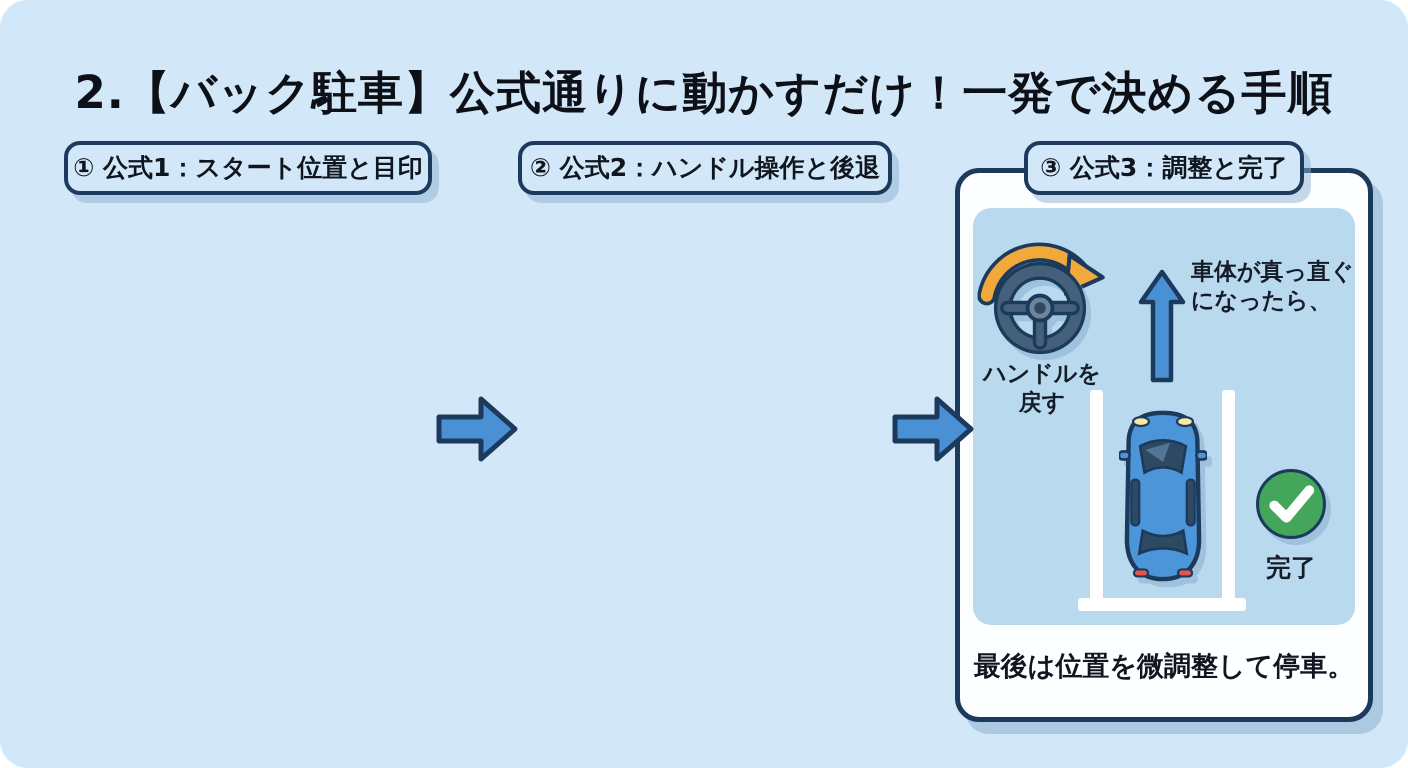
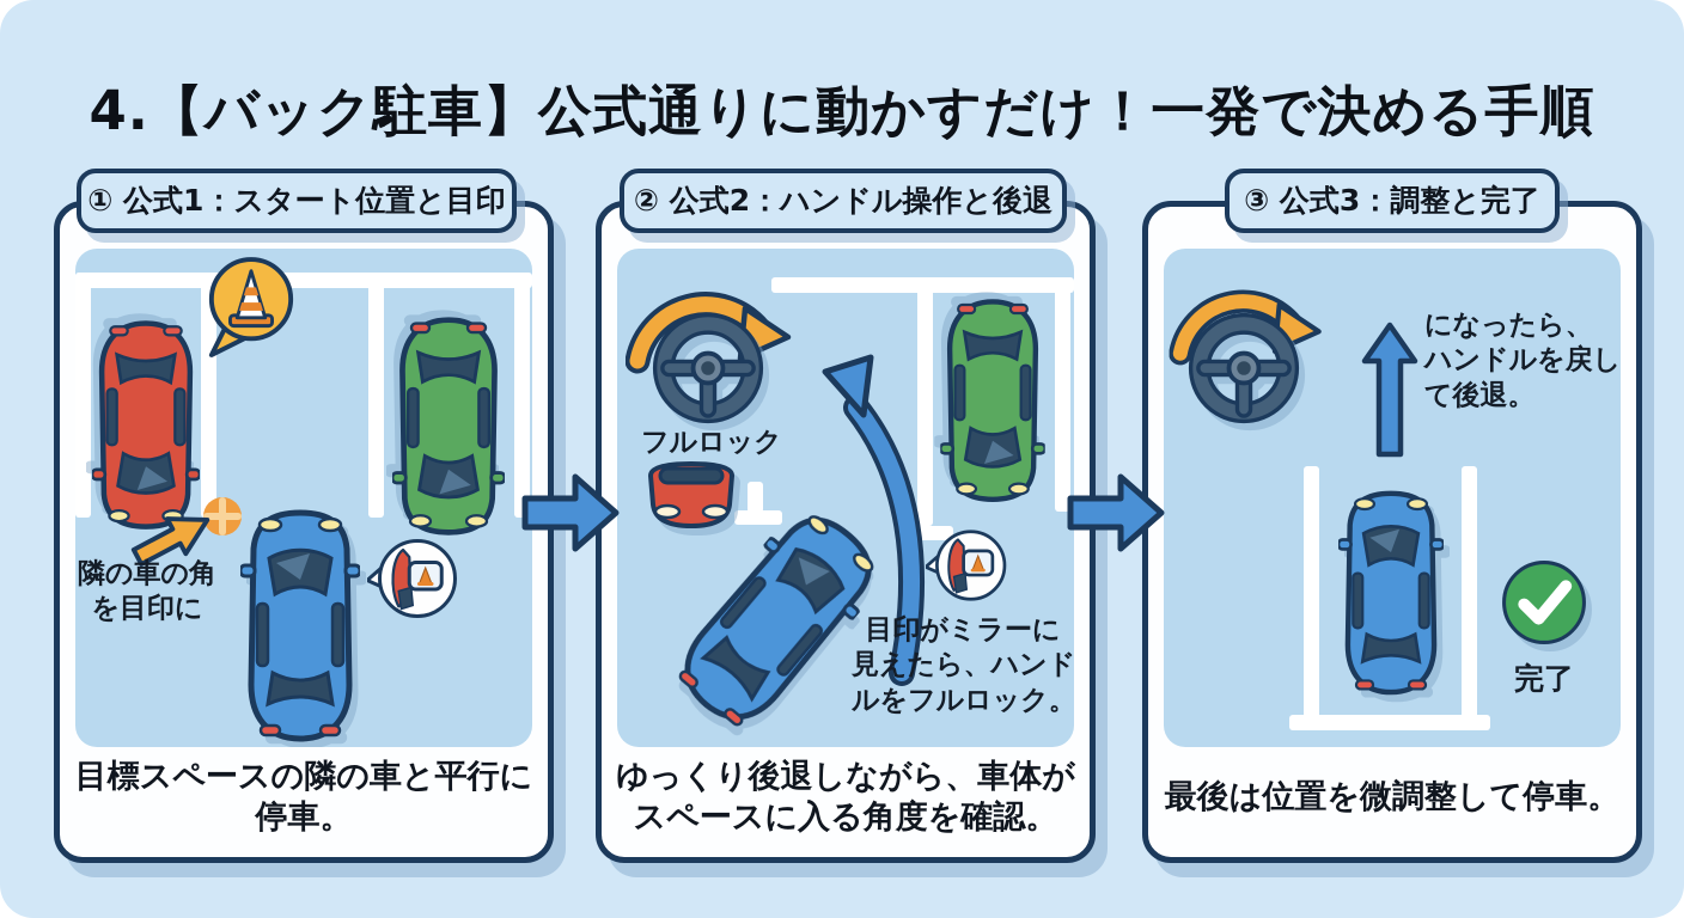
- 2.【バック駐車】公式通りに動かすだけ！一発で決める手順
+ 4.【バック駐車】公式通りに動かすだけ！一発で決める手順
+ 隣の車の角
+ を目印に
+ 目標スペースの隣の車と平行に
+ 停車。
  ① 公式1：スタート位置と目印
+ フルロック
+ 目印がミラーに
+ 見えたら、ハンド
+ ルをフルロック。
+ ゆっくり後退しながら、車体が
+ スペースに入る角度を確認。
  ② 公式2：ハンドル操作と後退
- ハンドルを
- 戻す
- 車体が真っ直ぐ
  になったら、
+ ハンドルを戻し
+ て後退。
  完了
  最後は位置を微調整して停車。
  ③ 公式3：調整と完了
